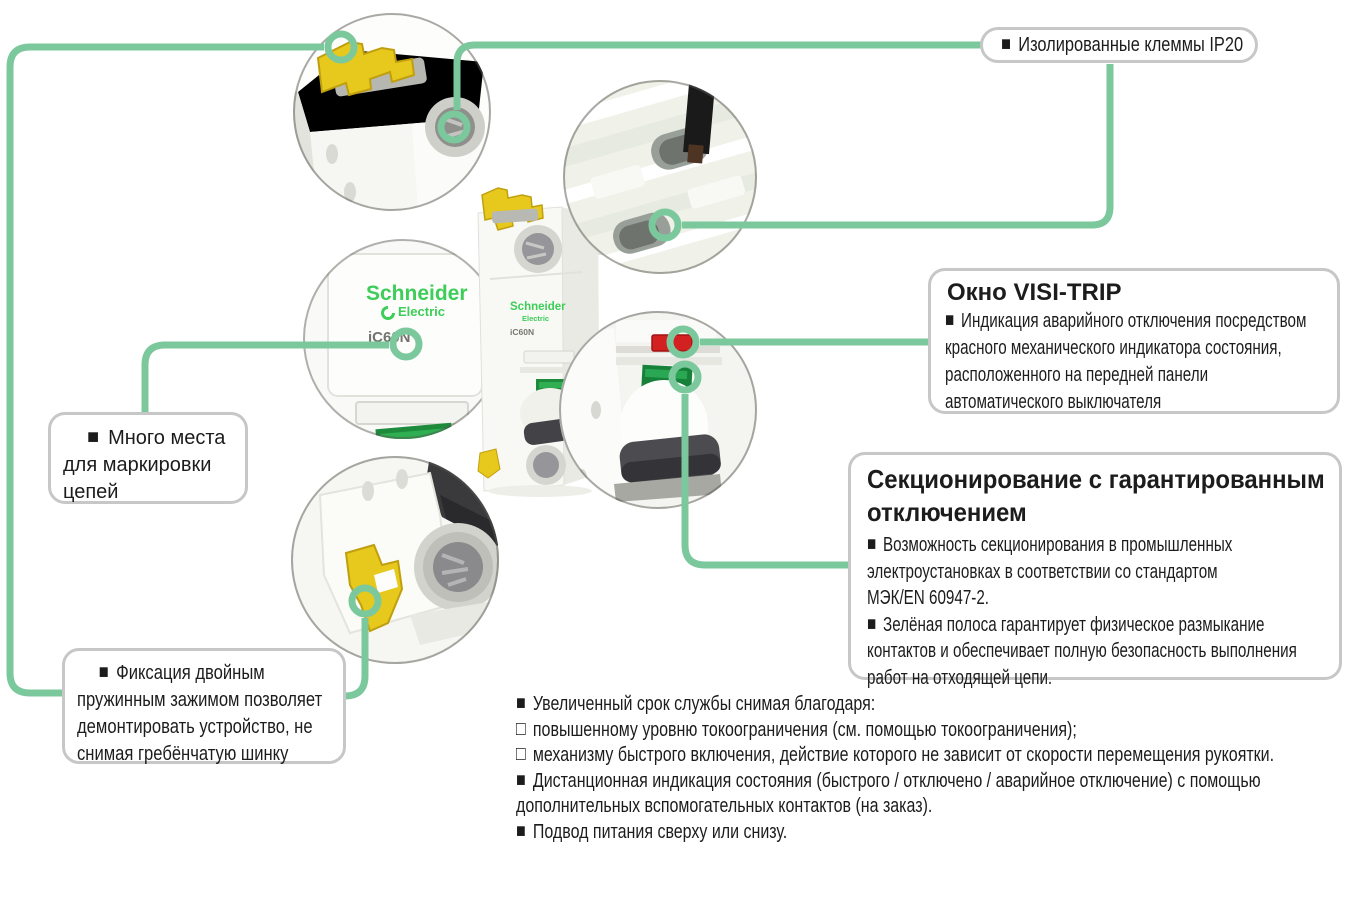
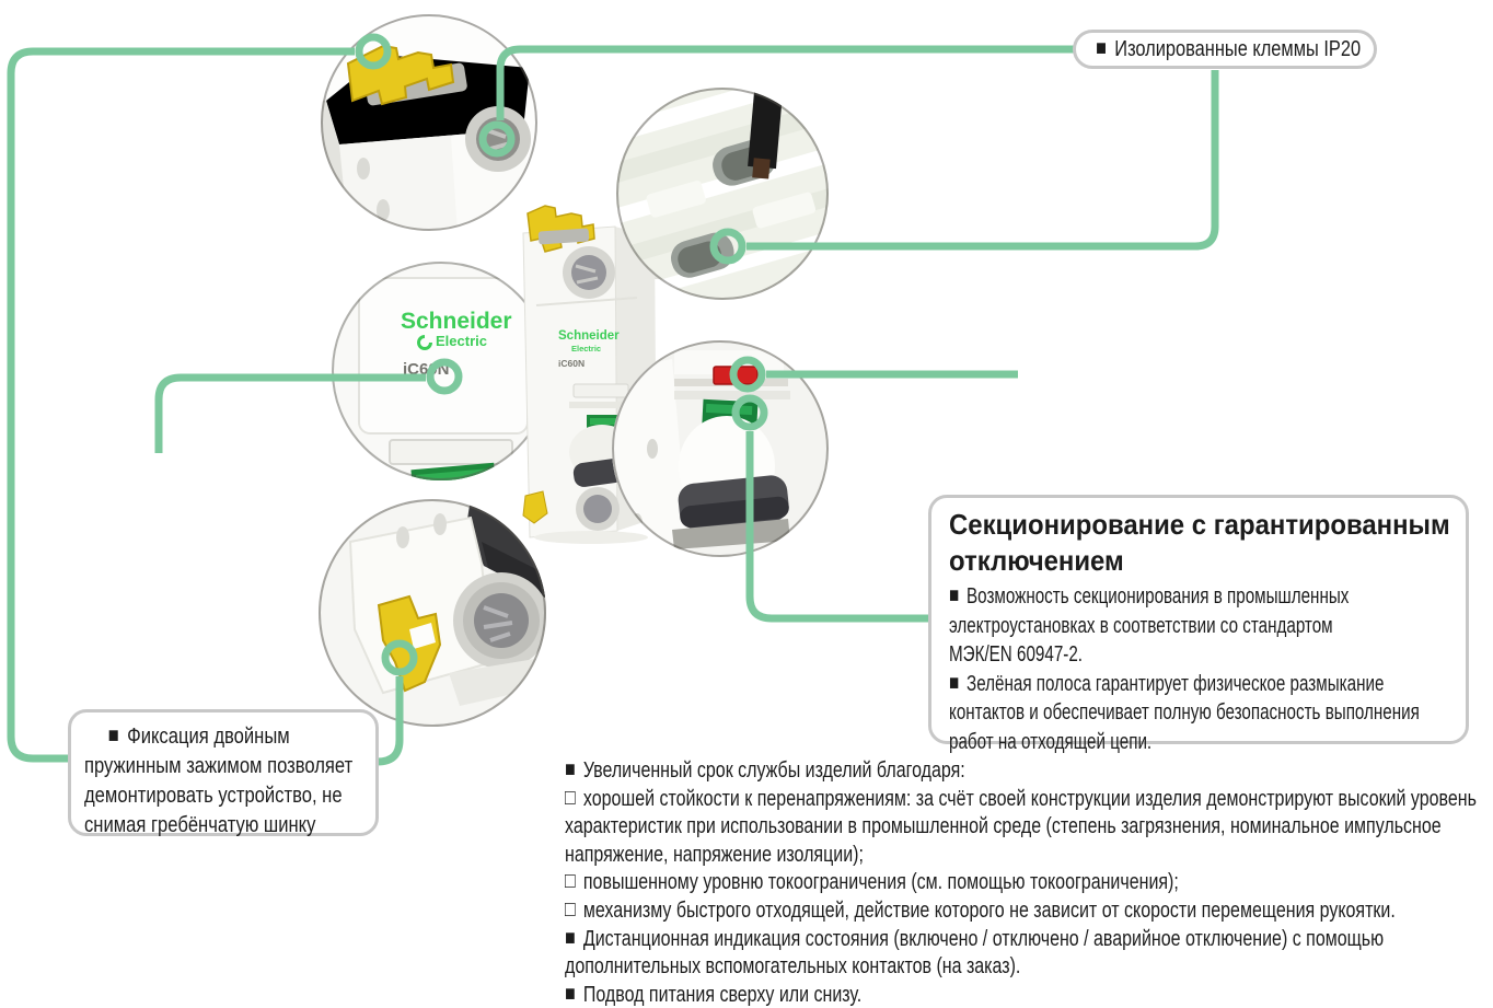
  Schneider
  Electric
  iC6N
  Schneider
  Electric
  iC60N
  ■ Изолированные клеммы IP20
- Окно VISI-TRIP
- ■ Индикация аварийного отключения посредством
- красного механического индикатора состояния,
- расположенного на передней панели
- автоматического выключателя
  Секционирование с гарантированным отключением
  ■ Возможность секционирования в промышленных
  электроустановках в соответствии со стандартом
  МЭК/EN 60947-2.
  ■ Зелёная полоса гарантирует физическое размыкание
  контактов и обеспечивает полную безопасность выполнения
  работ на отходящей цепи.
- ■ Много места
- для маркировки
- цепей
  ■ Фиксация двойным
  пружинным зажимом позволяет
  демонтировать устройство, не
  снимая гребёнчатую шинку
- ■ Увеличенный срок службы снимая благодаря:
+ ■ Увеличенный срок службы изделий благодаря:
+ □ хорошей стойкости к перенапряжениям: за счёт своей конструкции изделия демонстрируют высокий уровень характеристик при использовании в промышленной среде (степень загрязнения, номинальное импульсное напряжение, напряжение изоляции);
  □ повышенному уровню токоограничения (см. помощью токоограничения);
- □ механизму быстрого включения, действие которого не зависит от скорости перемещения рукоятки.
+ □ механизму быстрого отходящей, действие которого не зависит от скорости перемещения рукоятки.
- ■ Дистанционная индикация состояния (быстрого / отключено / аварийное отключение) с помощью дополнительных вспомогательных контактов (на заказ).
+ ■ Дистанционная индикация состояния (включено / отключено / аварийное отключение) с помощью дополнительных вспомогательных контактов (на заказ).
  ■ Подвод питания сверху или снизу.
